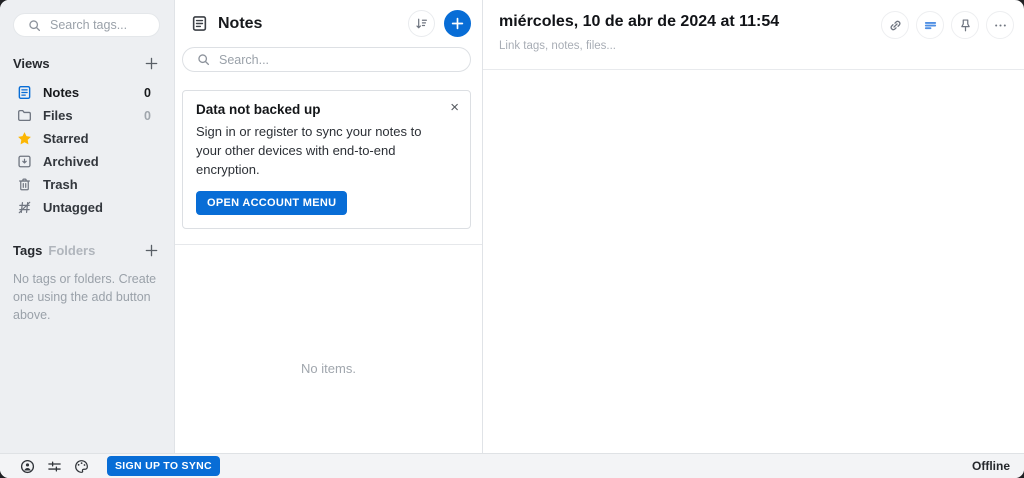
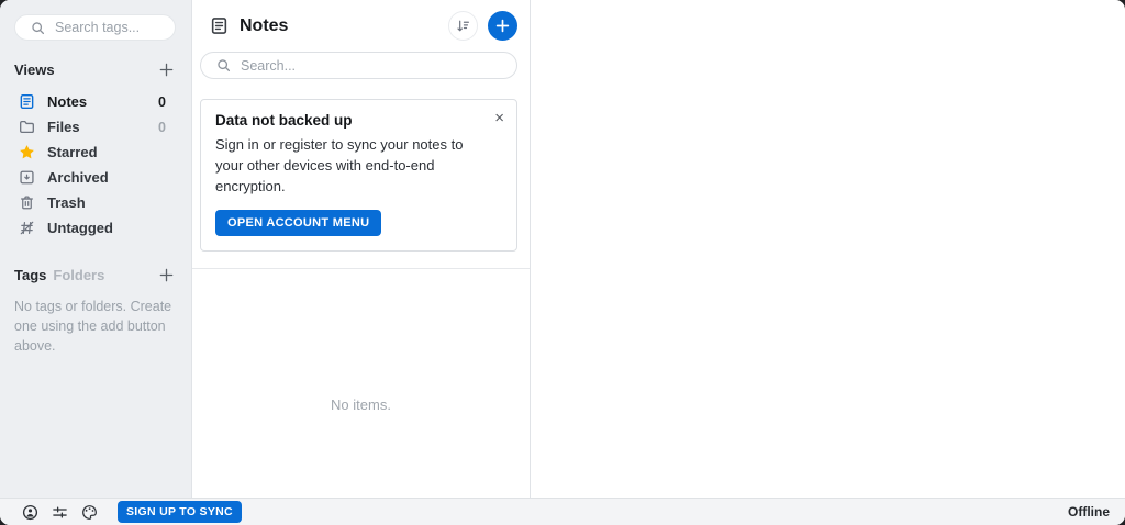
  Search tags...
  Views
  Notes
  0
  Files
  0
  Starred
  Archived
  Trash
  Untagged
  Tags
  Folders
  No tags or folders. Create one using the add button above.
  Notes
  Search...
  Data not backed up
  ×
  Sign in or register to sync your notes to your other devices with end-to-end encryption.
  OPEN ACCOUNT MENU
  No items.
- miércoles, 10 de abr de 2024 at 11:54
- Link tags, notes, files...
  SIGN UP TO SYNC
  Offline
